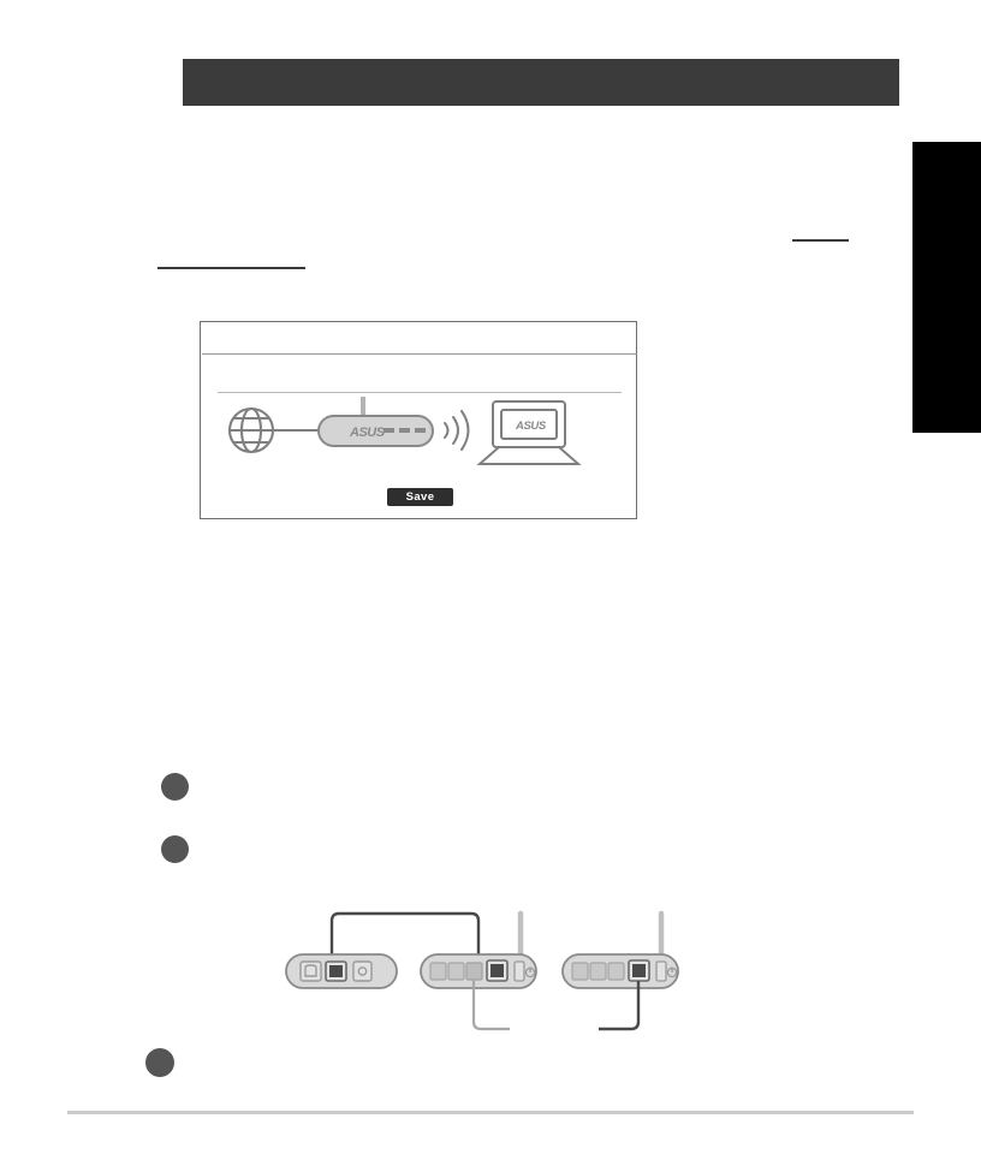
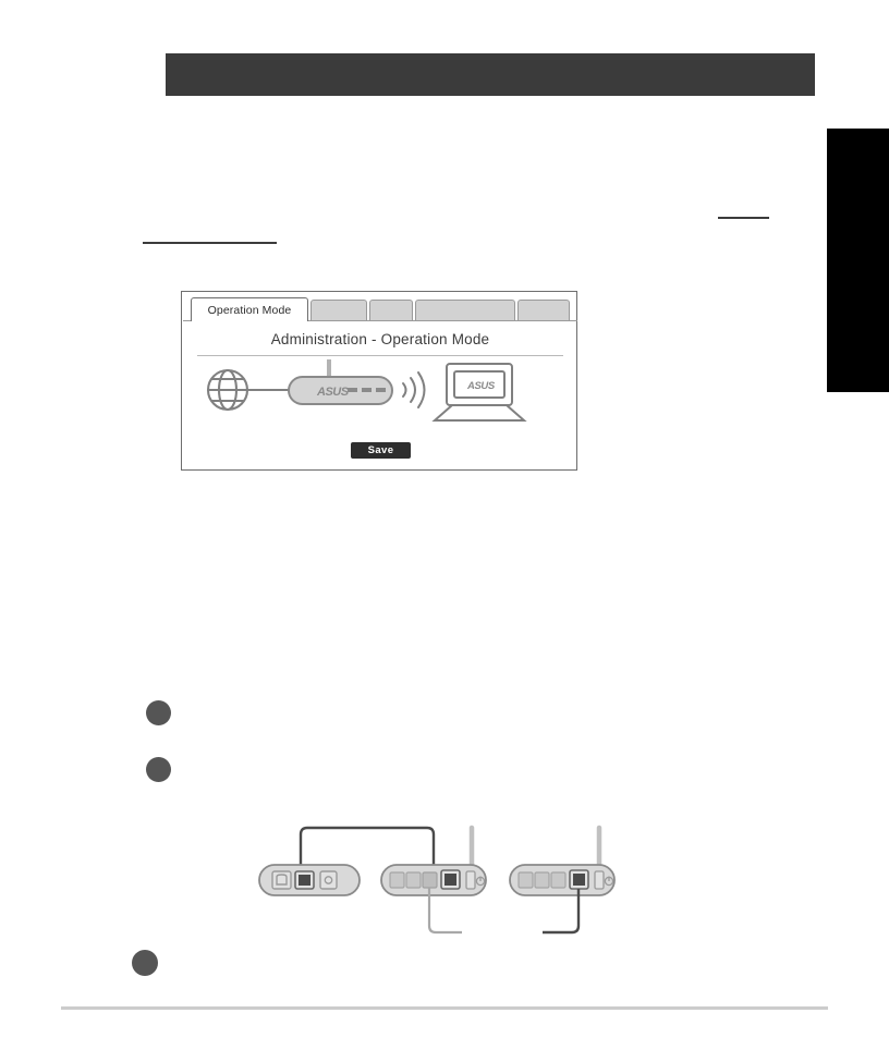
+ Operation Mode
+ Administration - Operation Mode
  ASUS
  ASUS
  Save
